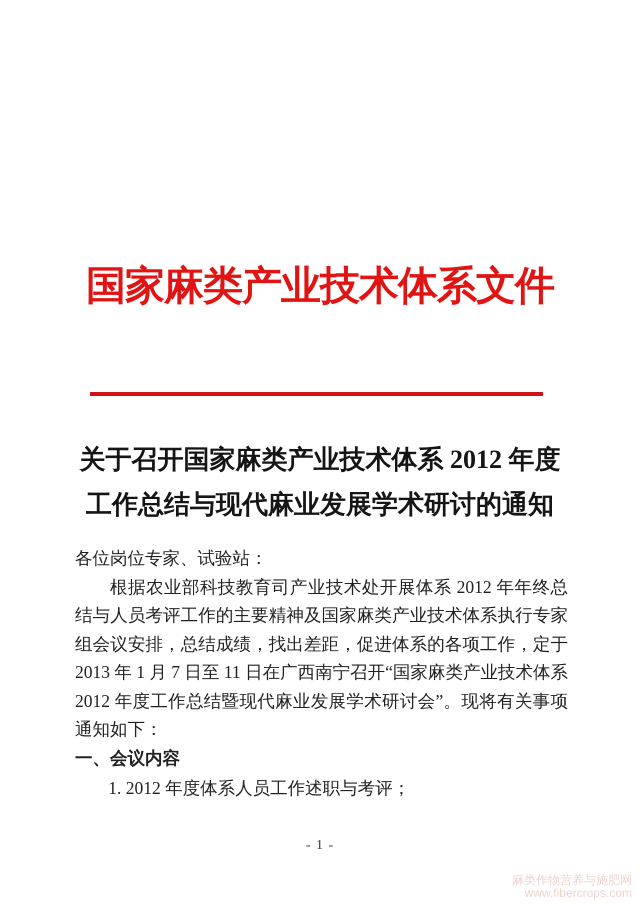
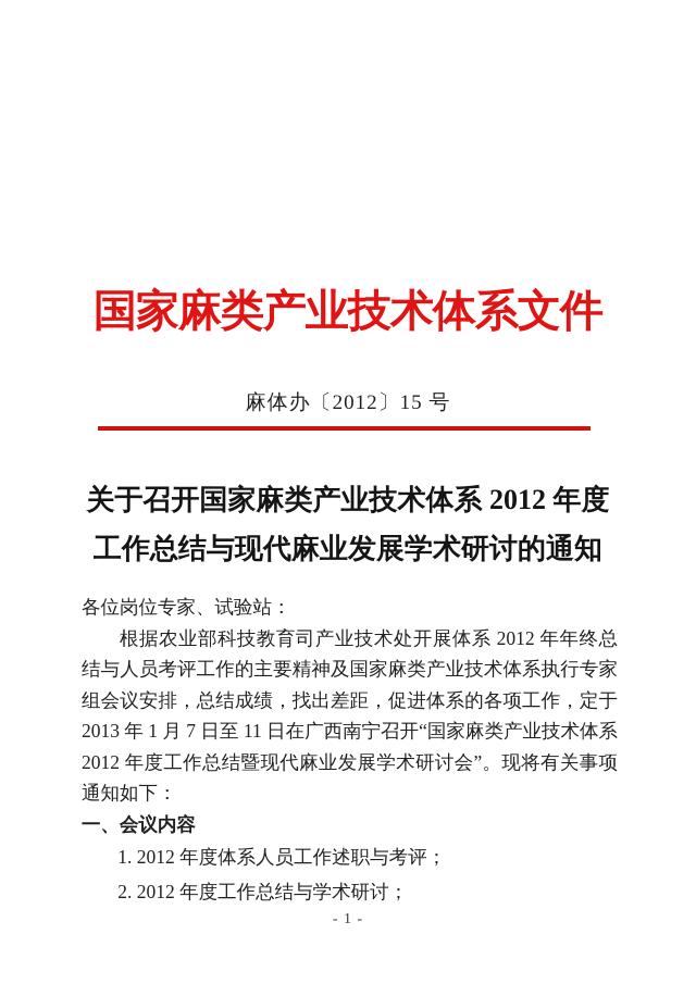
  国家麻类产业技术体系文件
+ 麻体办〔2012〕15 号
  关于召开国家麻类产业技术体系 2012 年度
  工作总结与现代麻业发展学术研讨的通知
  各位岗位专家、试验站：
  根据农业部科技教育司产业技术处开展体系 2012 年年终总结与人员考评工作的主要精神及国家麻类产业技术体系执行专家组会议安排，总结成绩，找出差距，促进体系的各项工作，定于 2013 年 1 月 7 日至 11 日在广西南宁召开“国家麻类产业技术体系 2012 年度工作总结暨现代麻业发展学术研讨会”。现将有关事项通知如下：
  一、会议内容
  1. 2012 年度体系人员工作述职与考评；
+ 2. 2012 年度工作总结与学术研讨；
  - 1 -
- 麻类作物营养与施肥网
- www.fibercrops.com
